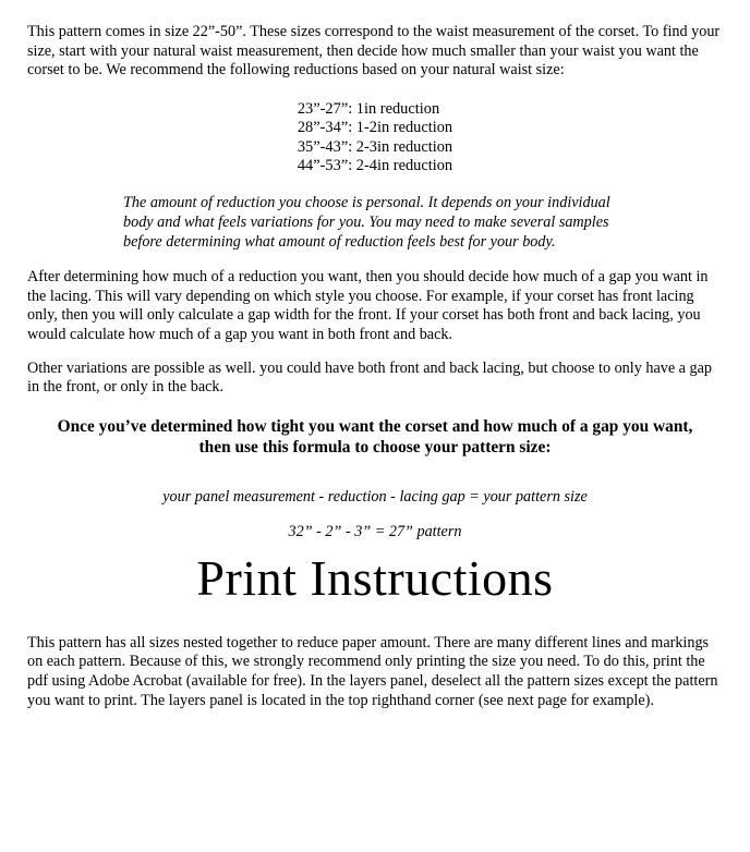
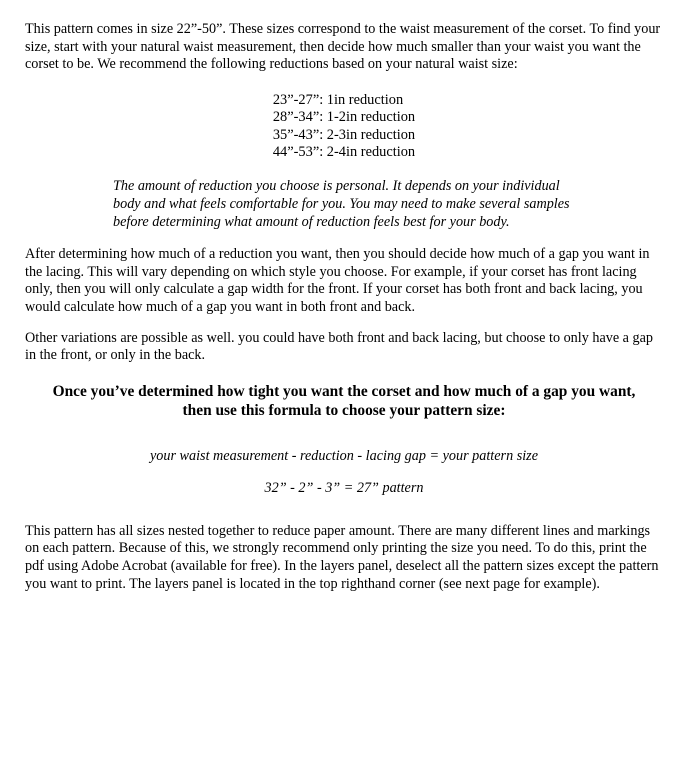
  This pattern comes in size 22”-50”. These sizes correspond to the waist measurement of the corset. To find your size, start with your natural waist measurement, then decide how much smaller than your waist you want the corset to be. We recommend the following reductions based on your natural waist size:
  23”-27”: 1in reduction
  28”-34”: 1-2in reduction
  35”-43”: 2-3in reduction
  44”-53”: 2-4in reduction
- The amount of reduction you choose is personal. It depends on your individual body and what feels variations for you. You may need to make several samples before determining what amount of reduction feels best for your body.
+ The amount of reduction you choose is personal. It depends on your individual body and what feels comfortable for you. You may need to make several samples before determining what amount of reduction feels best for your body.
  After determining how much of a reduction you want, then you should decide how much of a gap you want in the lacing. This will vary depending on which style you choose. For example, if your corset has front lacing only, then you will only calculate a gap width for the front. If your corset has both front and back lacing, you would calculate how much of a gap you want in both front and back.
  Other variations are possible as well. you could have both front and back lacing, but choose to only have a gap in the front, or only in the back.
  Once you’ve determined how tight you want the corset and how much of a gap you want, then use this formula to choose your pattern size:
- your panel measurement - reduction - lacing gap = your pattern size
+ your waist measurement - reduction - lacing gap = your pattern size
  32” - 2” - 3” = 27” pattern
- Print Instructions
  This pattern has all sizes nested together to reduce paper amount. There are many different lines and markings on each pattern. Because of this, we strongly recommend only printing the size you need. To do this, print the pdf using Adobe Acrobat (available for free). In the layers panel, deselect all the pattern sizes except the pattern you want to print. The layers panel is located in the top righthand corner (see next page for example).
